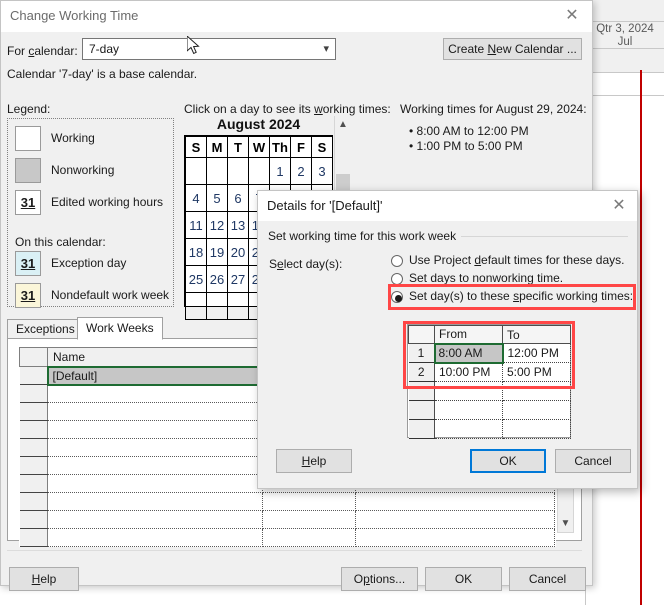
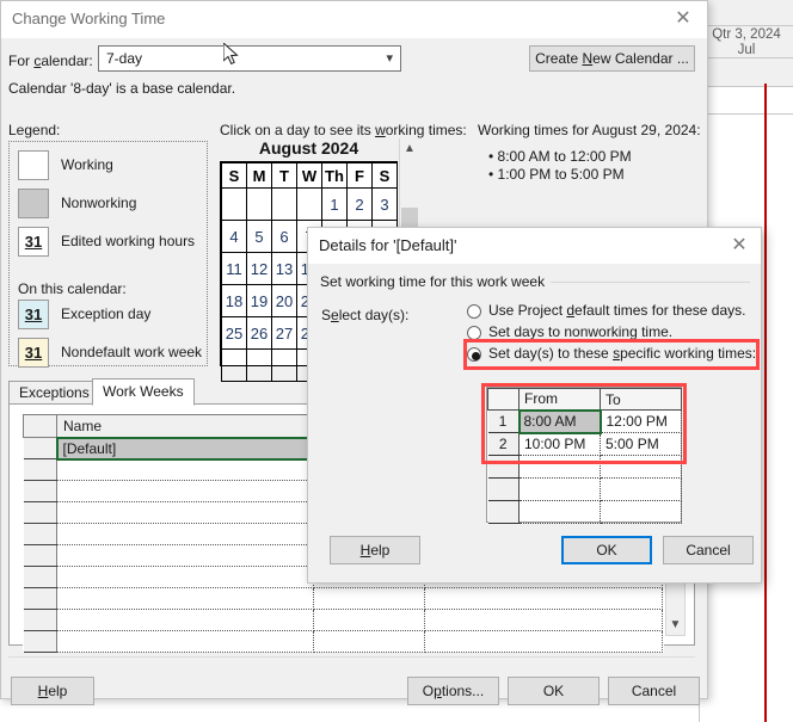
  Qtr 3, 2024
  Jul
  Change Working Time
  ✕
  For calendar:
  7-day
  ▾
  Create New Calendar ...
- Calendar '7-day' is a base calendar.
+ Calendar '8-day' is a base calendar.
  Legend:
  Working
  Nonworking
  31
  Edited working hours
  On this calendar:
  31
  Exception day
  31
  Nondefault work week
  Click on a day to see its working times:
  August 2024
  S	M	T	W	Th	F	S
  				1	2	3
  ▲
  Working times for August 29, 2024:
  8:00 AM to 12:00 PM
  1:00 PM to 5:00 PM
  Exceptions
  Work Weeks
  	[Default]
  ▼
  Help
  Options...
  OK
  Cancel
  Details for '[Default]'
  ✕
  Set working time for this work week
  Select day(s):
  Use Project default times for these days.
  Set days to nonworking time.
  Set day(s) to these specific working times:
  	From	To
  1	8:00 AM	12:00 PM
  2	10:00 PM	5:00 PM
  Help
  OK
  Cancel
